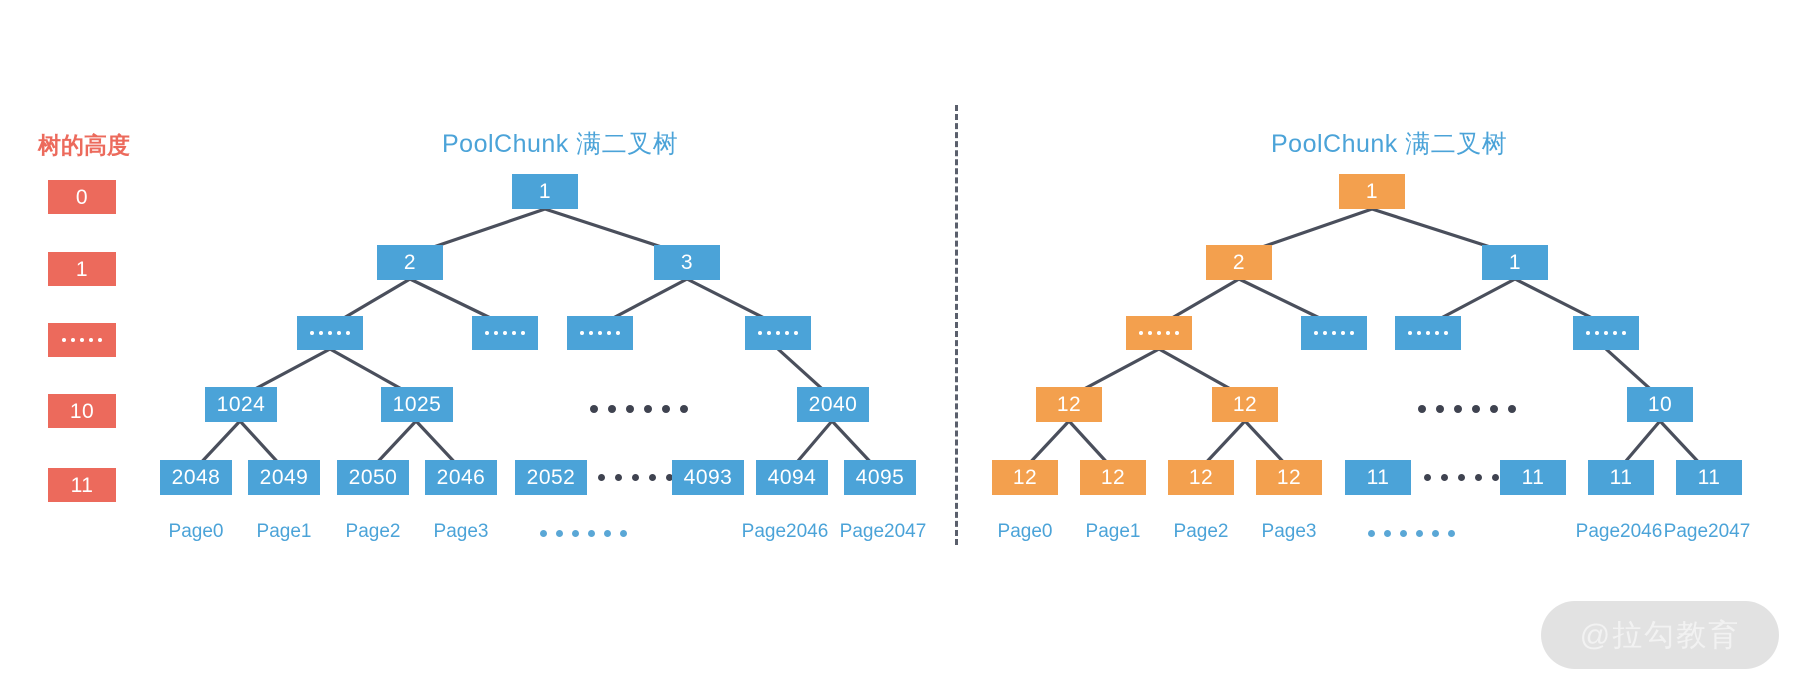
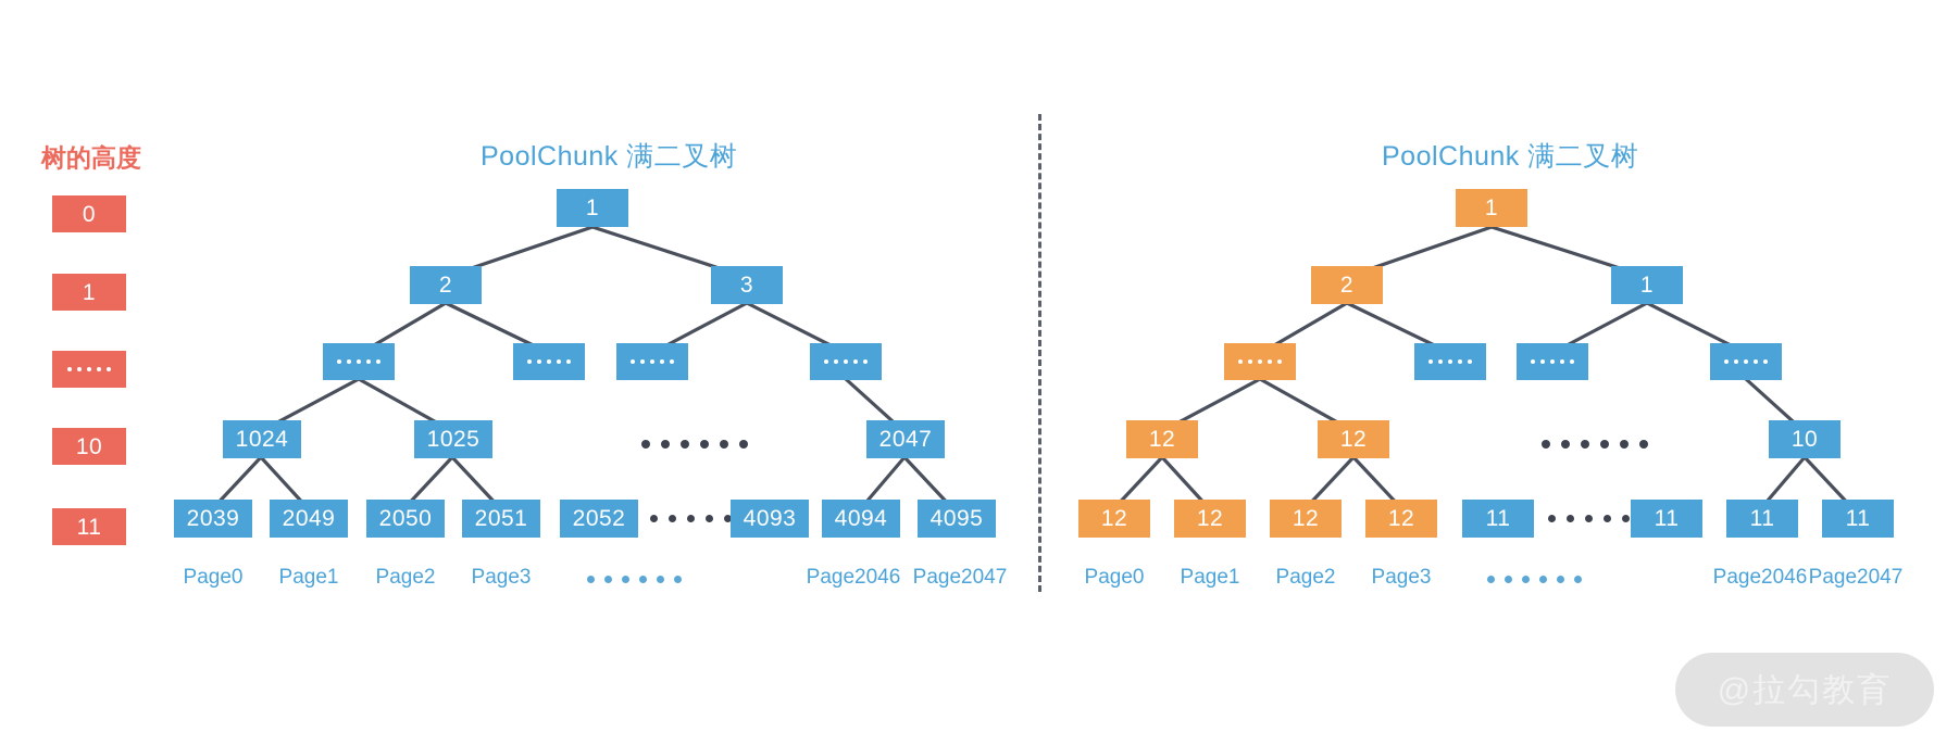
  树的高度
  0
  1
  10
  11
  PoolChunk 满二叉树
  1
  2
  3
  1024
  1025
- 2040
+ 2047
- 2048
+ 2039
  2049
  2050
- 2046
+ 2051
  2052
  4093
  4094
  4095
  Page0
  Page1
  Page2
  Page3
  Page2046
  Page2047
  PoolChunk 满二叉树
  1
  2
  1
  12
  12
  10
  12
  12
  12
  12
  11
  11
  11
  11
  Page0
  Page1
  Page2
  Page3
  Page2046
  Page2047
